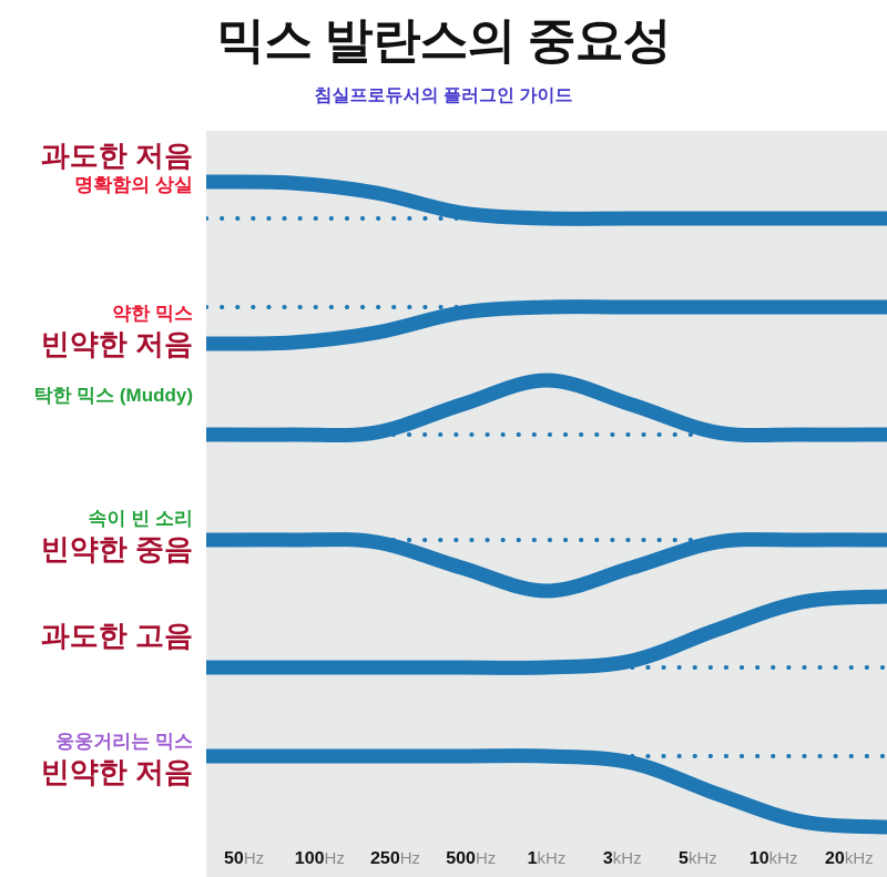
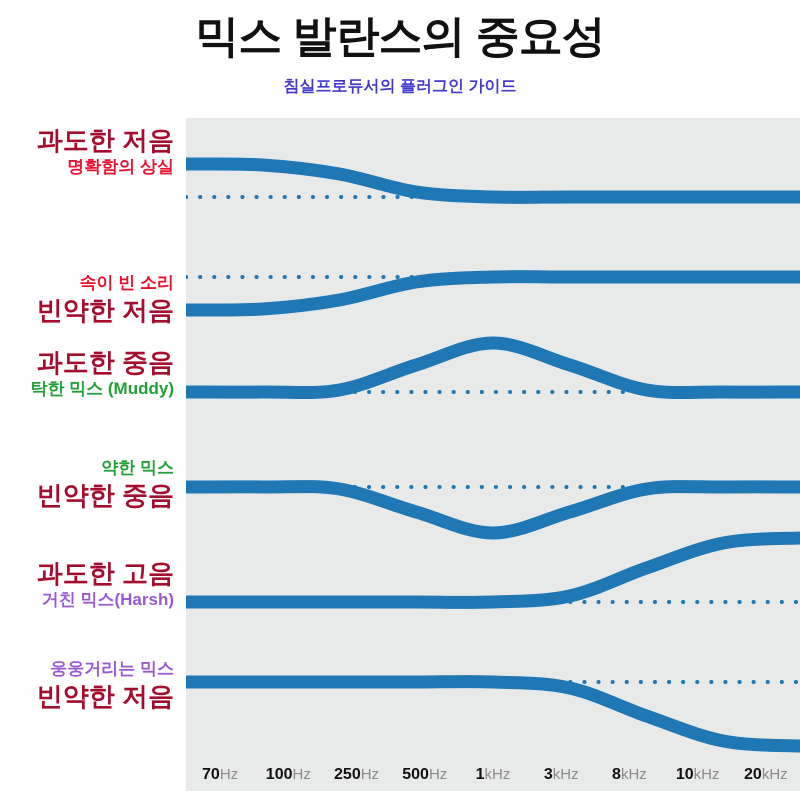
  믹스 발란스의 중요성
  침실프로듀서의 플러그인 가이드
  과도한 저음
  명확함의 상실
- 약한 믹스
+ 속이 빈 소리
  빈약한 저음
+ 과도한 중음
  탁한 믹스 (Muddy)
- 속이 빈 소리
+ 약한 믹스
  빈약한 중음
  과도한 고음
+ 거친 믹스(Harsh)
  웅웅거리는 믹스
  빈약한 저음
- 50Hz
+ 70Hz
  100Hz
  250Hz
  500Hz
  1kHz
  3kHz
- 5kHz
+ 8kHz
  10kHz
  20kHz
